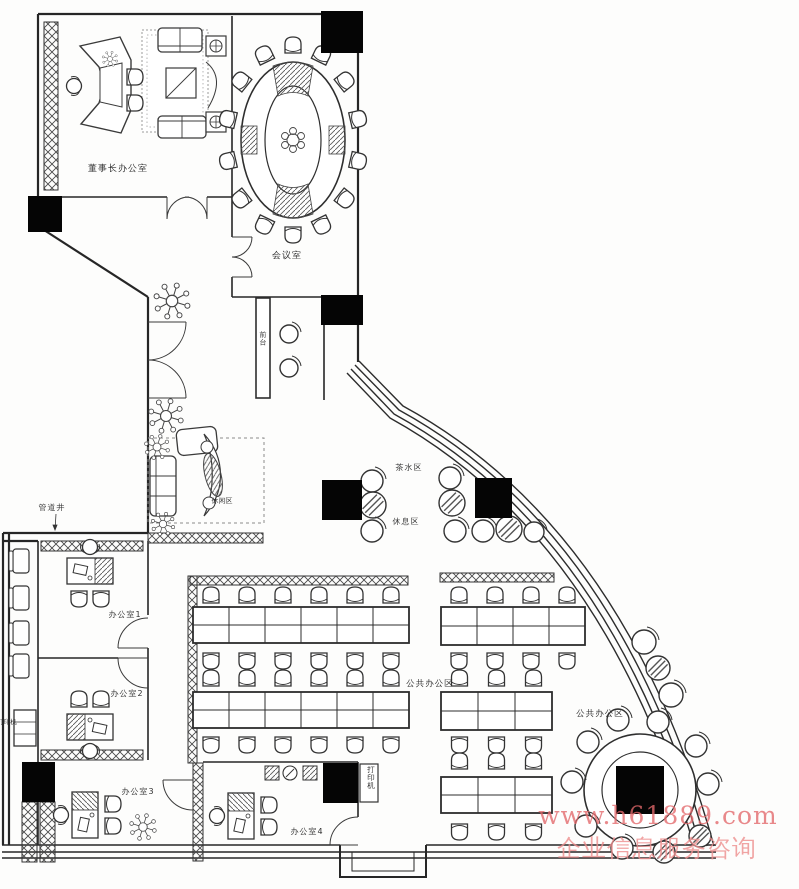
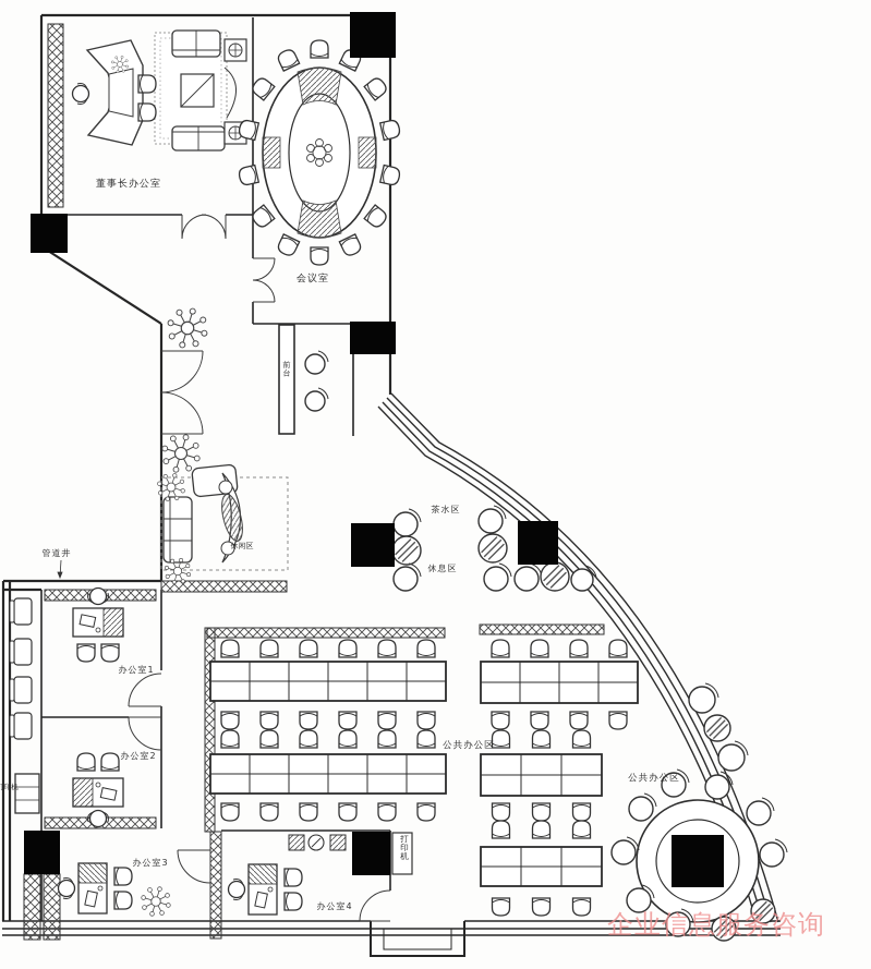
  董事长办公室
  会议室
  前台
  休闲区
  茶水区
  休息区
  管道井
  办公室1
  办公室2
  办公室3
  办公室4
  公共办公区
  公共办公区
  打印机
  打印机
- www.h61889.com
  企业信息服务咨询
